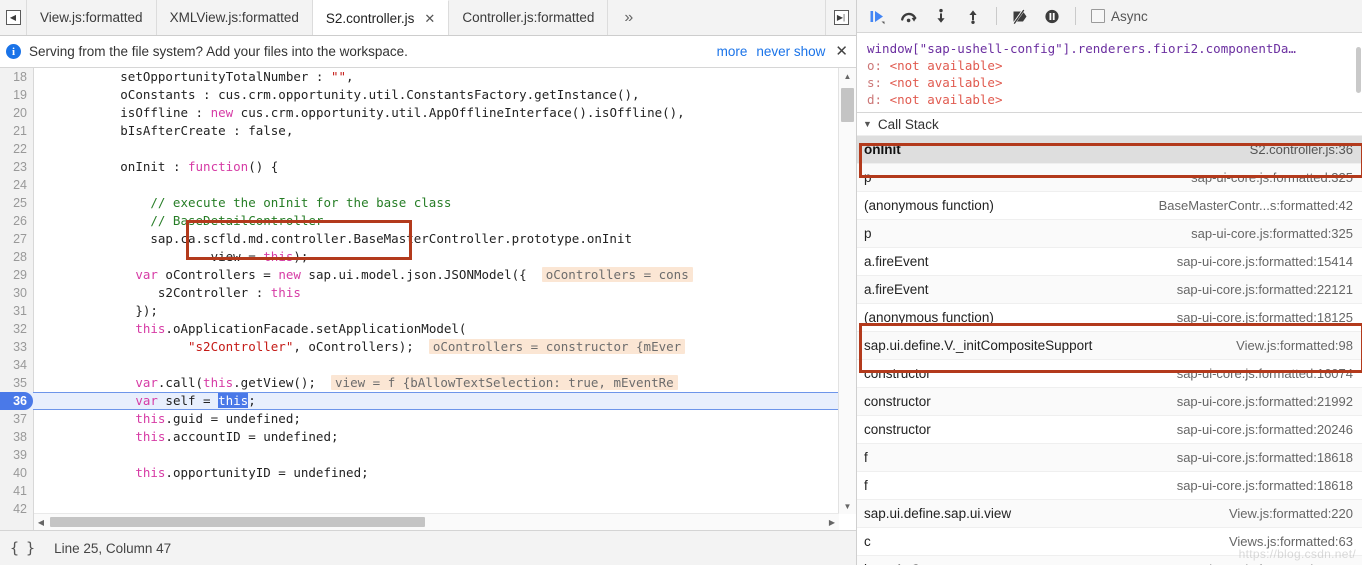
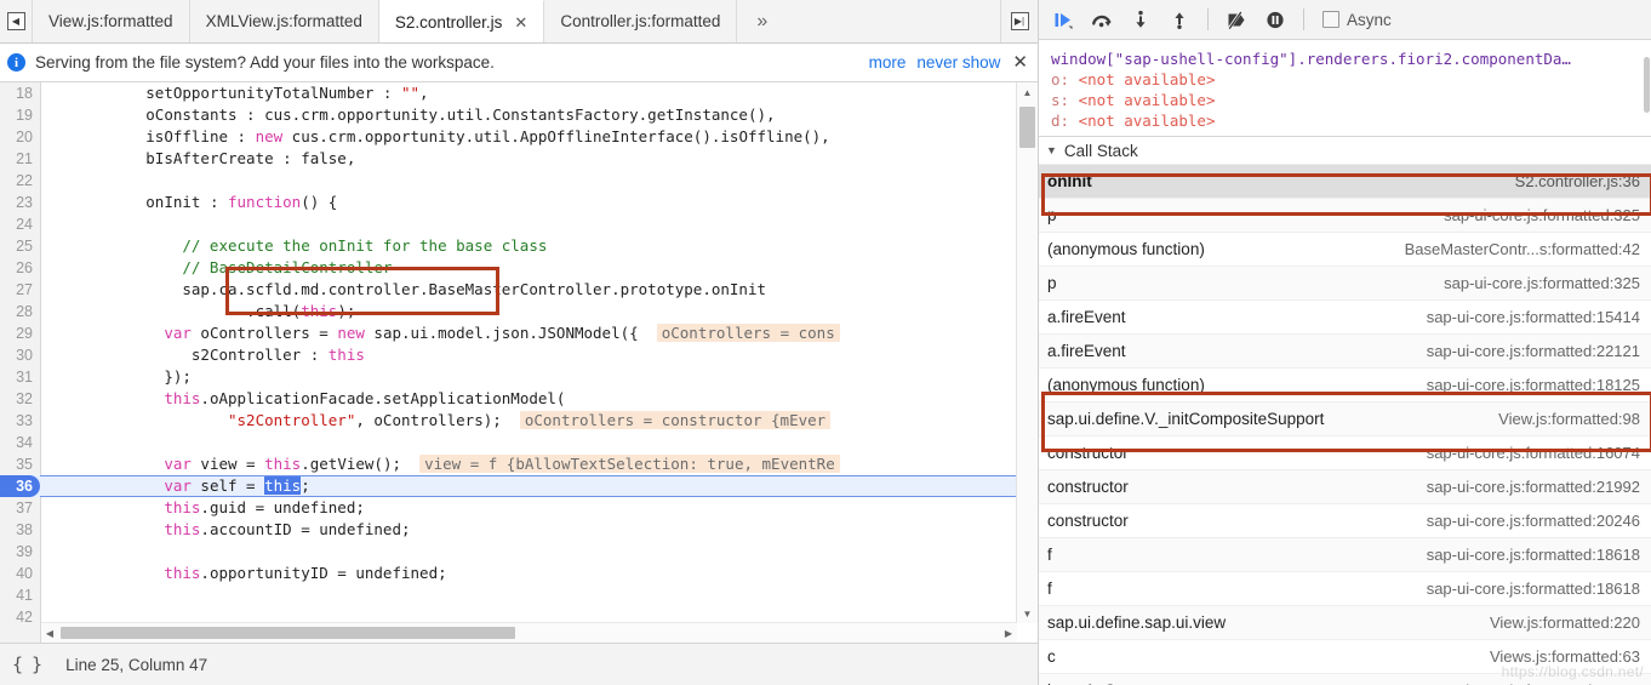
  ◀
  View.js:formatted
  XMLView.js:formatted
  S2.controller.js
  ✕
  Controller.js:formatted
  »
  ▶|
  i
  Serving from the file system? Add your files into the workspace.
  more
  never show
  ✕
  18
  setOpportunityTotalNumber : "",
  19
  oConstants : cus.crm.opportunity.util.ConstantsFactory.getInstance(),
  20
  isOffline : new cus.crm.opportunity.util.AppOfflineInterface().isOffline(),
  21
  bIsAfterCreate : false,
  22
  23
  onInit : function() {
  24
  25
  // execute the onInit for the base class
  26
  // BaseDetailController
  27
  sap.ca.scfld.md.controller.BaseMasterController.prototype.onInit
  28
- view = this);
+ .call(this);
  29
  var oControllers = new sap.ui.model.json.JSONModel({ oControllers = cons
  30
  s2Controller : this
  31
  });
  32
  this.oApplicationFacade.setApplicationModel(
  33
  "s2Controller", oControllers); oControllers = constructor {mEver
  34
  35
- var.call(this.getView(); view = f {bAllowTextSelection: true, mEventRe
+ var view = this.getView(); view = f {bAllowTextSelection: true, mEventRe
  36
  var self = this;
  37
  this.guid = undefined;
  38
  this.accountID = undefined;
  39
  40
  this.opportunityID = undefined;
  41
  42
  ▲
  ▼
  ◀
  ▶
  { }
  Line 25, Column 47
  Async
  window["sap-ushell-config"].renderers.fiori2.componentDa…
  o: <not available>
  s: <not available>
  d: <not available>
  ▼
  Call Stack
  onInit
  S2.controller.js:36
  p
  sap-ui-core.js:formatted:325
  (anonymous function)
  BaseMasterContr...s:formatted:42
  p
  sap-ui-core.js:formatted:325
  a.fireEvent
  sap-ui-core.js:formatted:15414
  a.fireEvent
  sap-ui-core.js:formatted:22121
  (anonymous function)
  sap-ui-core.js:formatted:18125
  sap.ui.define.V._initCompositeSupport
  View.js:formatted:98
  constructor
  sap-ui-core.js:formatted:16074
  constructor
  sap-ui-core.js:formatted:21992
  constructor
  sap-ui-core.js:formatted:20246
  f
  sap-ui-core.js:formatted:18618
  f
  sap-ui-core.js:formatted:18618
  sap.ui.define.sap.ui.view
  View.js:formatted:220
  c
  Views.js:formatted:63
  https://blog.csdn.net/
